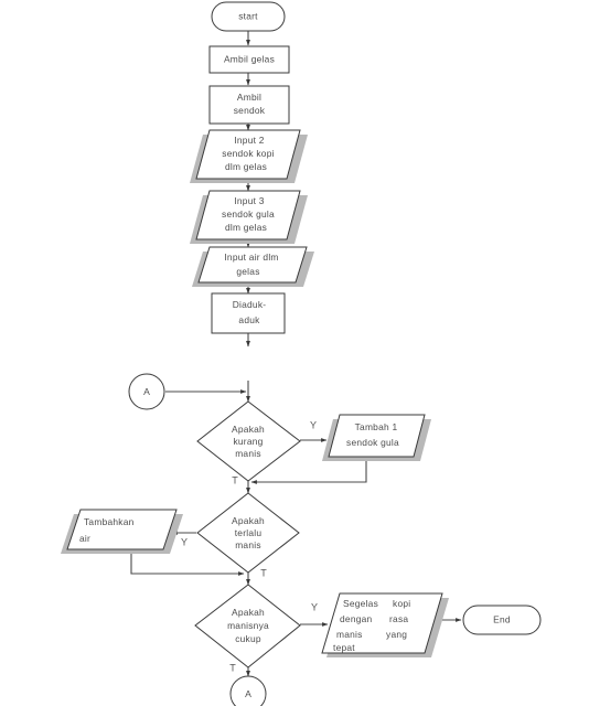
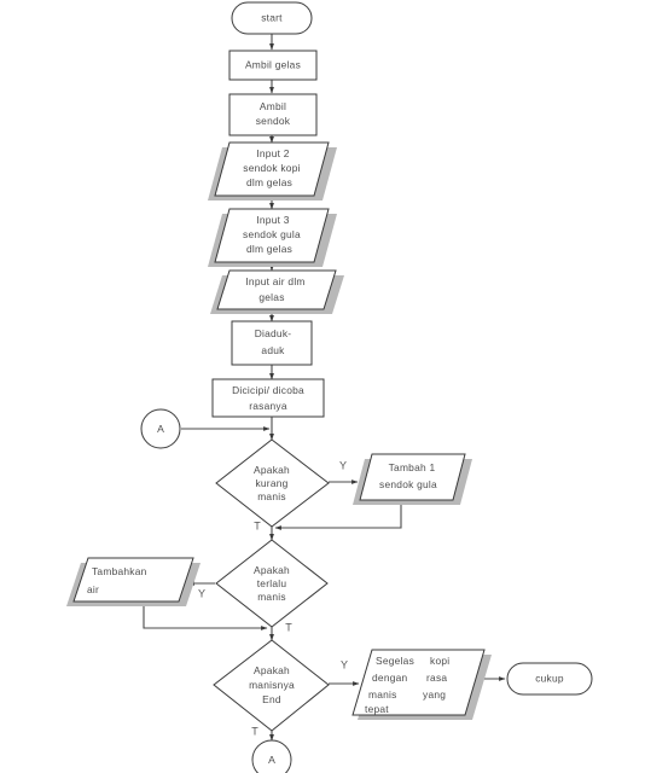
  start
  Ambil gelas
  Ambil
  sendok
  Input 2
  sendok kopi
  dlm gelas
  Input 3
  sendok gula
  dlm gelas
  Input air dlm
  gelas
  Diaduk-
  aduk
+ Dicicipi/ dicoba
+ rasanya
  A
  Apakah
  kurang
  manis
  Y
  T
  Tambah 1
  sendok gula
  Apakah
  terlalu
  manis
  Y
  T
  Tambahkan
  air
  Apakah
  manisnya
- cukup
+ End
  Y
  T
  Segelas
  dengan
  manis
  tepat
  kopi
  rasa
  yang
- End
+ cukup
  A
